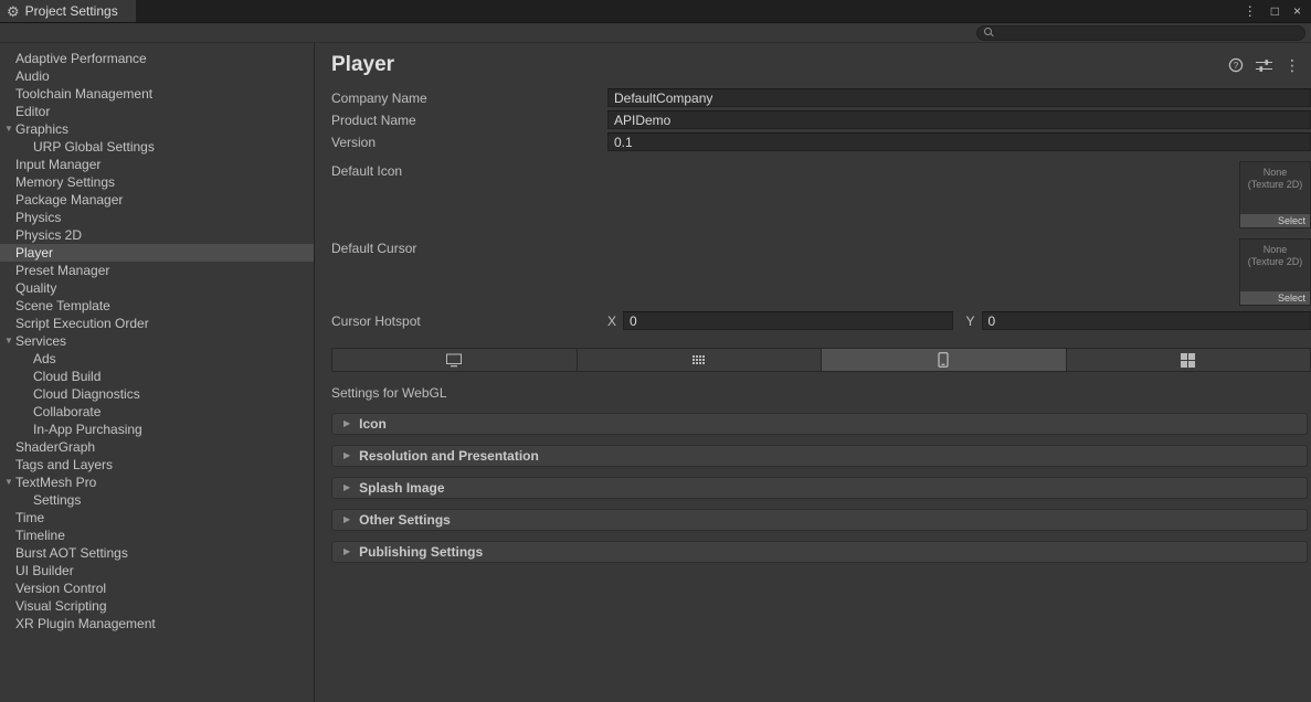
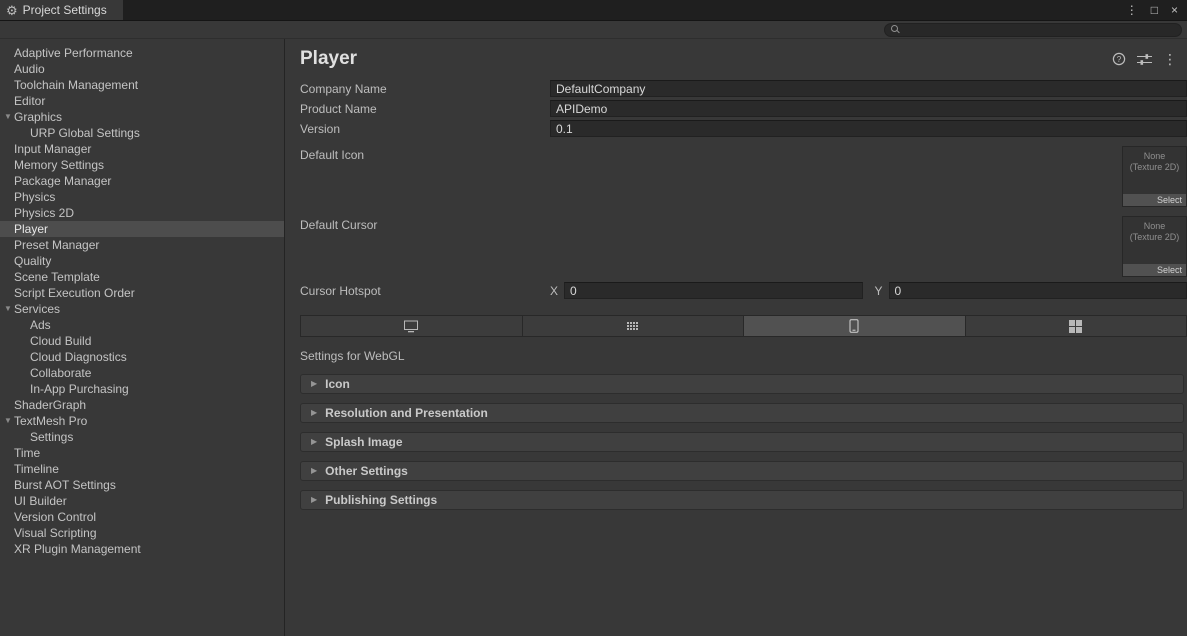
  ⚙
  Project Settings
  ⋮
  □
  ×
  Adaptive Performance
  Audio
  Toolchain Management
  Editor
  ▼
  Graphics
  URP Global Settings
  Input Manager
  Memory Settings
  Package Manager
  Physics
  Physics 2D
  Player
  Preset Manager
  Quality
  Scene Template
  Script Execution Order
  ▼
  Services
  Ads
  Cloud Build
  Cloud Diagnostics
  Collaborate
  In-App Purchasing
  ShaderGraph
- Tags and Layers
  ▼
  TextMesh Pro
  Settings
  Time
  Timeline
  Burst AOT Settings
  UI Builder
  Version Control
  Visual Scripting
  XR Plugin Management
  Player
  ?
  ⋮
  Company Name
  DefaultCompany
  Product Name
  APIDemo
  Version
  0.1
  Default Icon
  None
  (Texture 2D)
  Select
  Default Cursor
  None
  (Texture 2D)
  Select
  Cursor Hotspot
  X
  0
  Y
  0
  Settings for WebGL
  ▶
  Icon
  ▶
  Resolution and Presentation
  ▶
  Splash Image
  ▶
  Other Settings
  ▶
  Publishing Settings
